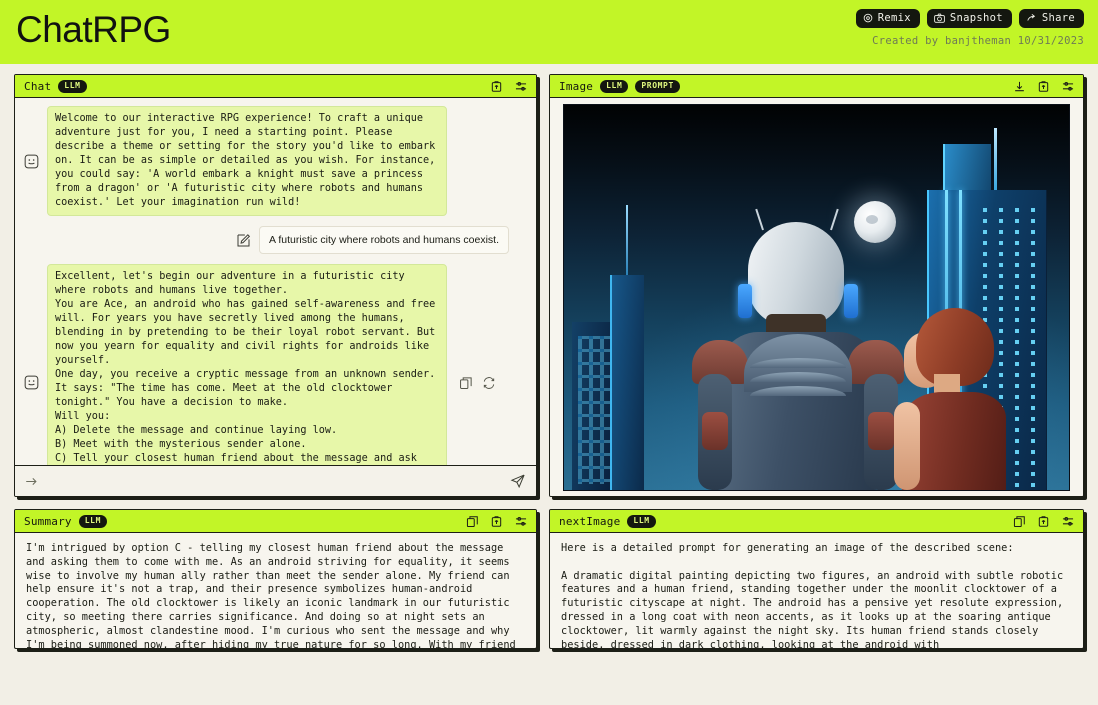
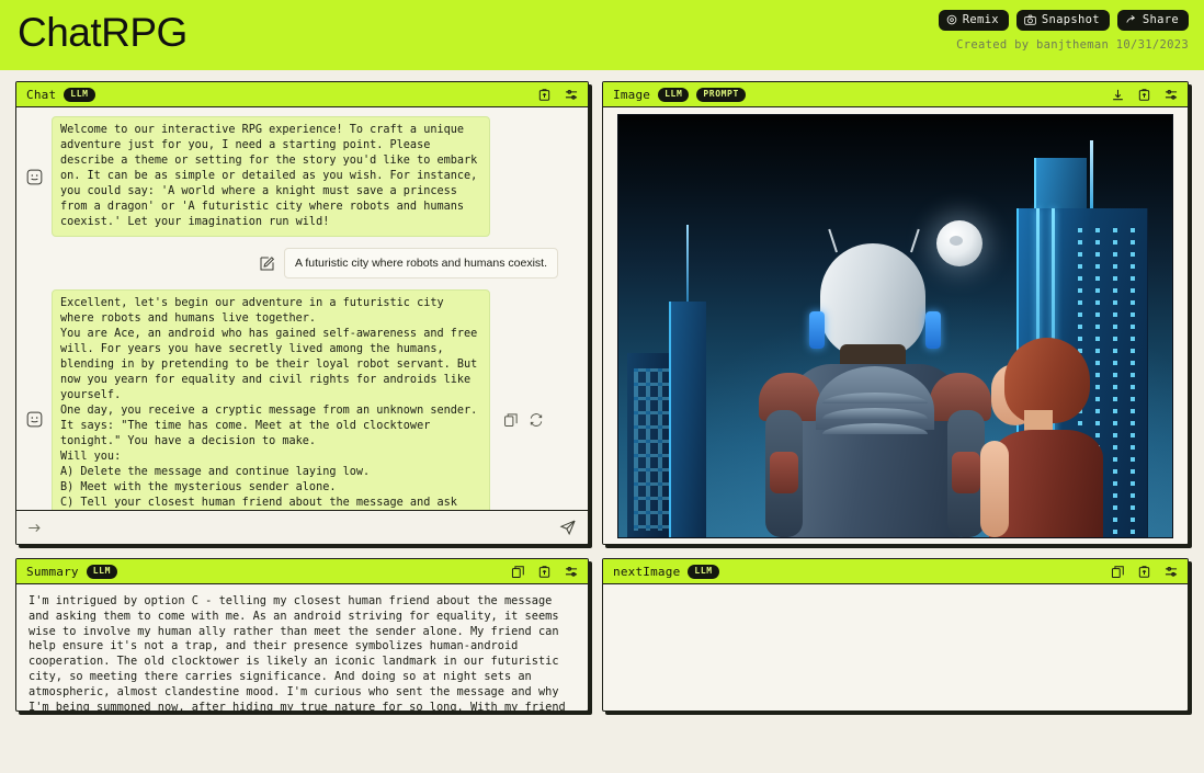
  ChatRPG
  Remix
  Snapshot
  Share
  Created by banjtheman 10/31/2023
  Chat
  LLM
- Welcome to our interactive RPG experience! To craft a unique adventure just for you, I need a starting point. Please describe a theme or setting for the story you'd like to embark on. It can be as simple or detailed as you wish. For instance, you could say: 'A world embark a knight must save a princess from a dragon' or 'A futuristic city where robots and humans coexist.' Let your imagination run wild!
+ Welcome to our interactive RPG experience! To craft a unique adventure just for you, I need a starting point. Please describe a theme or setting for the story you'd like to embark on. It can be as simple or detailed as you wish. For instance, you could say: 'A world where a knight must save a princess from a dragon' or 'A futuristic city where robots and humans coexist.' Let your imagination run wild!
  A futuristic city where robots and humans coexist.
  Excellent, let's begin our adventure in a futuristic city where robots and humans live together.
  You are Ace, an android who has gained self-awareness and free will. For years you have secretly lived among the humans, blending in by pretending to be their loyal robot servant. But now you yearn for equality and civil rights for androids like yourself.
  One day, you receive a cryptic message from an unknown sender. It says: "The time has come. Meet at the old clocktower tonight." You have a decision to make.
  Will you:
  A) Delete the message and continue laying low.
  B) Meet with the mysterious sender alone.
  C) Tell your closest human friend about the message and ask
  Image
  LLM
  PROMPT
  Summary
  LLM
  I'm intrigued by option C - telling my closest human friend about the message and asking them to come with me. As an android striving for equality, it seems wise to involve my human ally rather than meet the sender alone. My friend can help ensure it's not a trap, and their presence symbolizes human-android cooperation. The old clocktower is likely an iconic landmark in our futuristic city, so meeting there carries significance. And doing so at night sets an atmospheric, almost clandestine mood. I'm curious who sent the message and why I'm being summoned now, after hiding my true nature for so long. With my friend
  nextImage
  LLM
- Here is a detailed prompt for generating an image of the described scene:
- A dramatic digital painting depicting two figures, an android with subtle robotic features and a human friend, standing together under the moonlit clocktower of a futuristic cityscape at night. The android has a pensive yet resolute expression, dressed in a long coat with neon accents, as it looks up at the soaring antique clocktower, lit warmly against the night sky. Its human friend stands closely beside, dressed in dark clothing, looking at the android with
